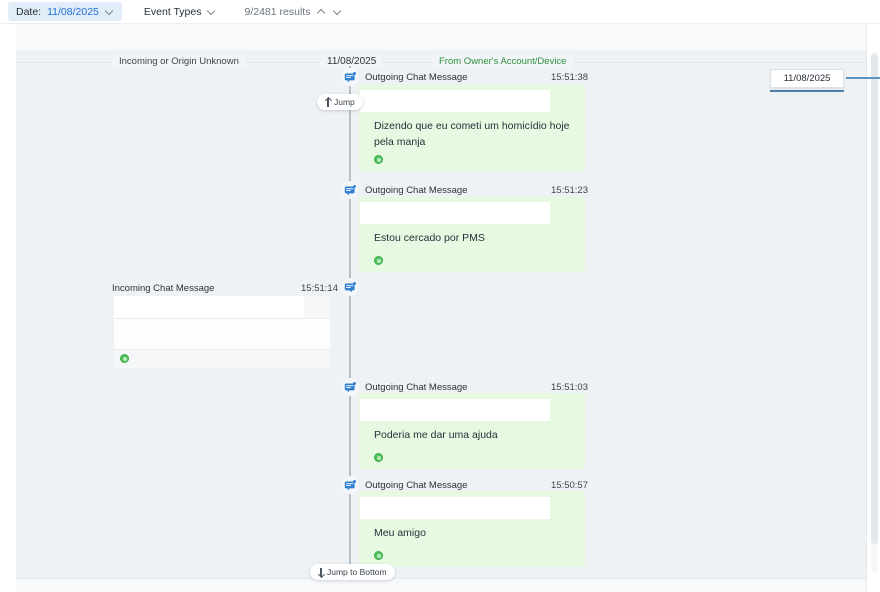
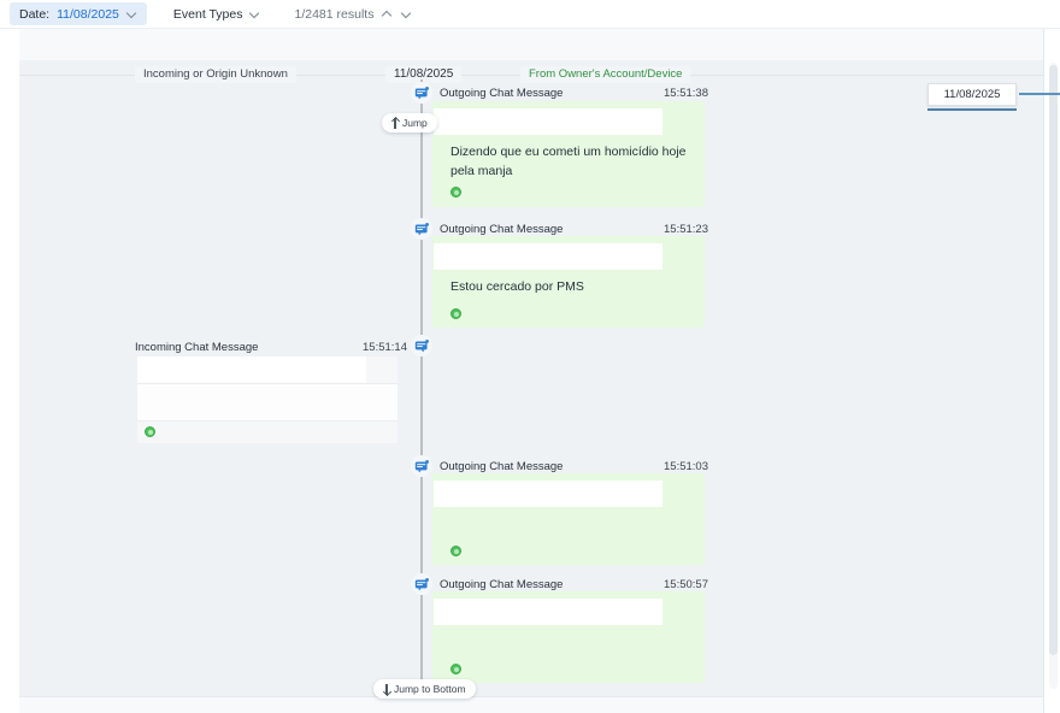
  Date:
  11/08/2025
  Event Types
- 9/2481 results
+ 1/2481 results
  Incoming or Origin Unknown
  11/08/2025
  From Owner's Account/Device
  11/08/2025
  Outgoing Chat Message
  15:51:38
  Dizendo que eu cometi um homicídio hoje pela manja
  Outgoing Chat Message
  15:51:23
  Estou cercado por PMS
  Incoming Chat Message
  15:51:14
  Outgoing Chat Message
  15:51:03
- Poderia me dar uma ajuda
  Outgoing Chat Message
  15:50:57
- Meu amigo
  Jump
  Jump to Bottom
